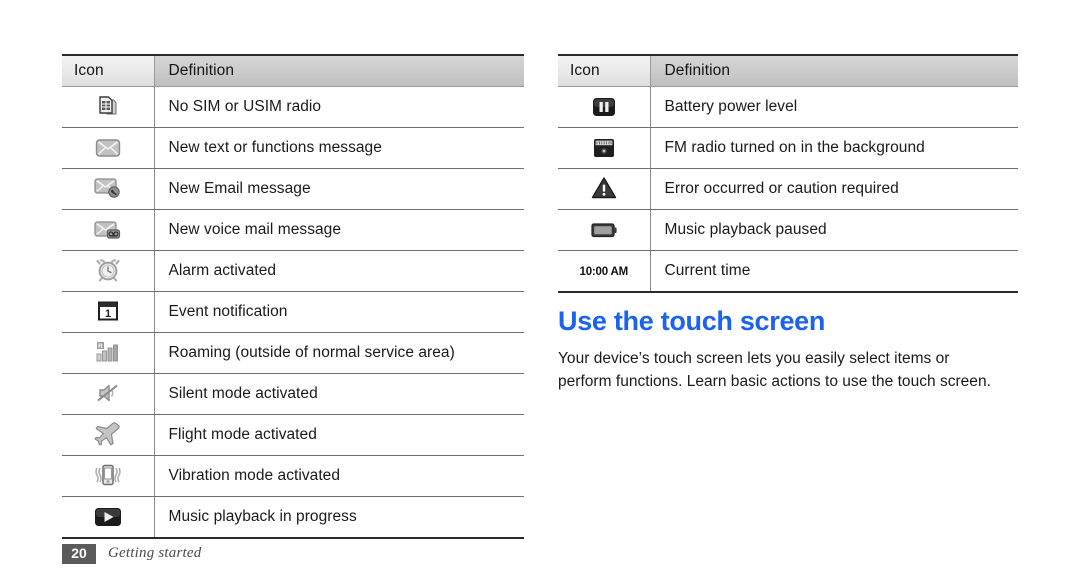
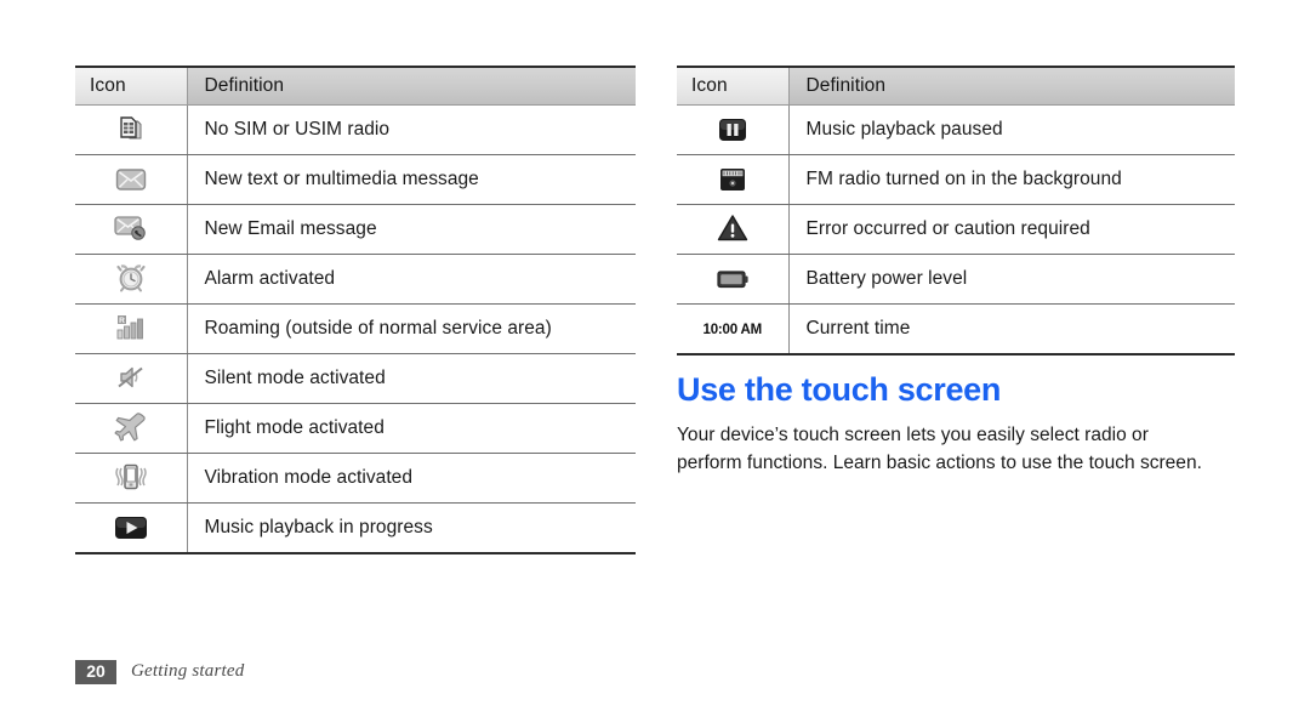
  Icon	Definition
  	No SIM or USIM radio
- 	New text or functions message
+ 	New text or multimedia message
  	New Email message
- 	New voice mail message
  	Alarm activated
- 1	Event notification
  	Roaming (outside of normal service area)
  	Silent mode activated
  	Flight mode activated
  	Vibration mode activated
  	Music playback in progress
  Icon	Definition
- 	Battery power level
+ 	Music playback paused
  	FM radio turned on in the background
  	Error occurred or caution required
- 	Music playback paused
+ 	Battery power level
  10:00 AM	Current time
  Use the touch screen
- Your device’s touch screen lets you easily select items or perform functions. Learn basic actions to use the touch screen.
+ Your device’s touch screen lets you easily select radio or perform functions. Learn basic actions to use the touch screen.
  20
  Getting started
